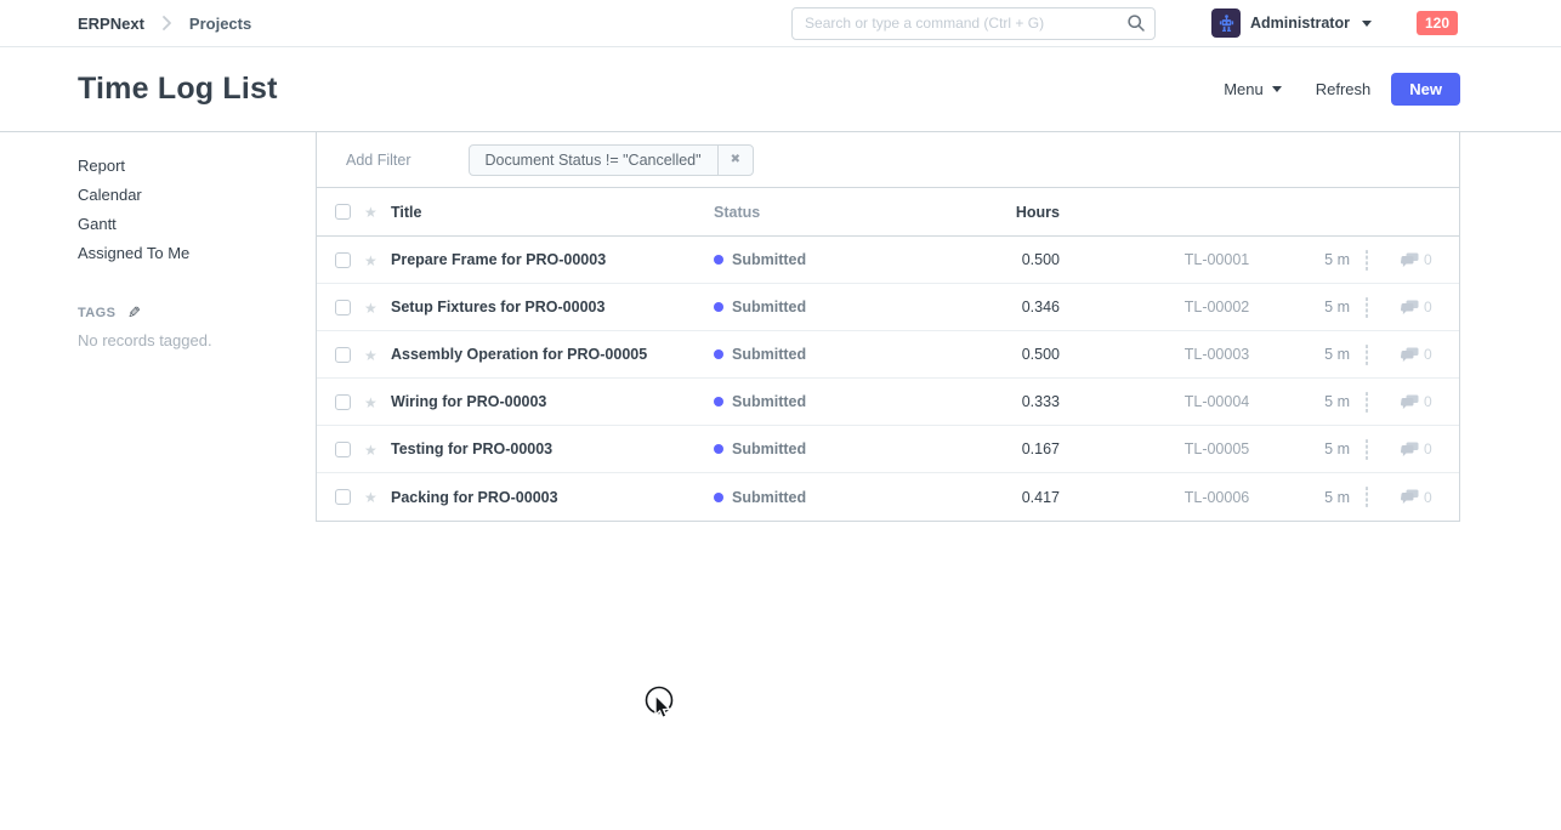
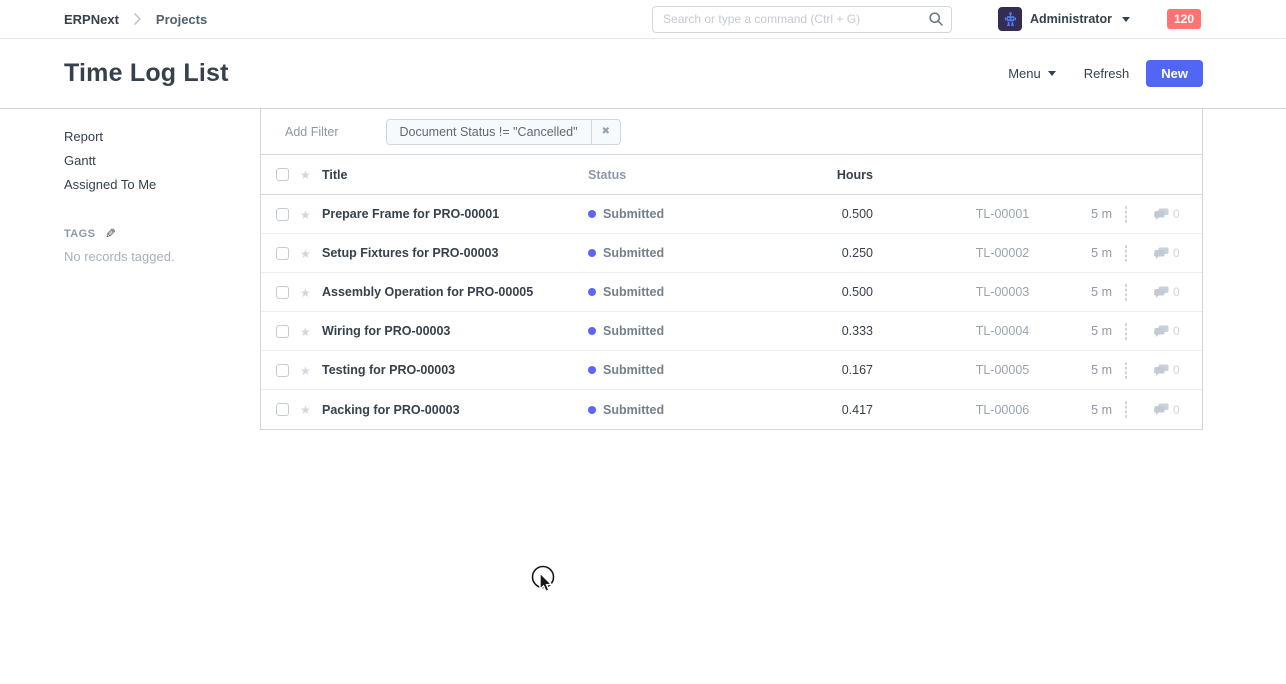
  ERPNext
  Projects
  Search or type a command (Ctrl + G)
  Administrator
  120
  Time Log List
  Menu
  Refresh
  New
  Report
- Calendar
  Gantt
  Assigned To Me
  TAGS
  No records tagged.
  Add Filter
  Document Status != "Cancelled"
  ✖
  ★
  Title
  Status
  Hours
  ★
- Prepare Frame for PRO-00003
+ Prepare Frame for PRO-00001
  Submitted
  0.500
  TL-00001
  5 m
  0
  ★
  Setup Fixtures for PRO-00003
  Submitted
- 0.346
+ 0.250
  TL-00002
  5 m
  0
  ★
  Assembly Operation for PRO-00005
  Submitted
  0.500
  TL-00003
  5 m
  0
  ★
  Wiring for PRO-00003
  Submitted
  0.333
  TL-00004
  5 m
  0
  ★
  Testing for PRO-00003
  Submitted
  0.167
  TL-00005
  5 m
  0
  ★
  Packing for PRO-00003
  Submitted
  0.417
  TL-00006
  5 m
  0
